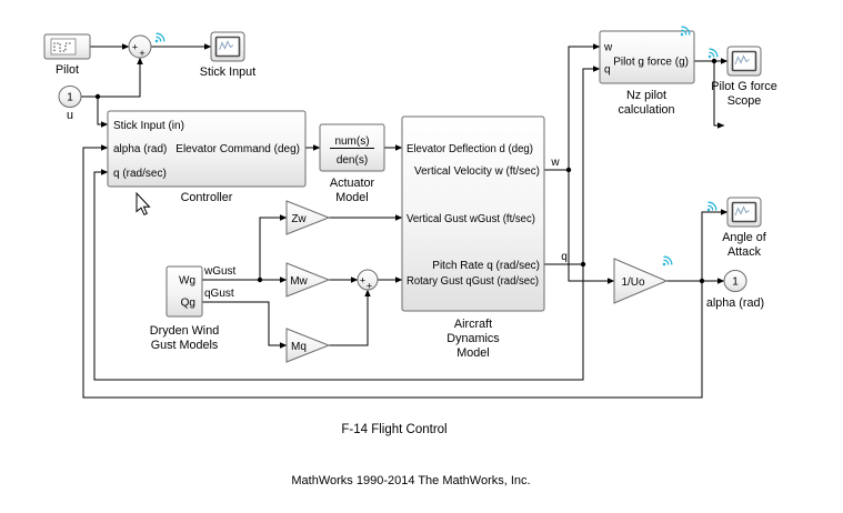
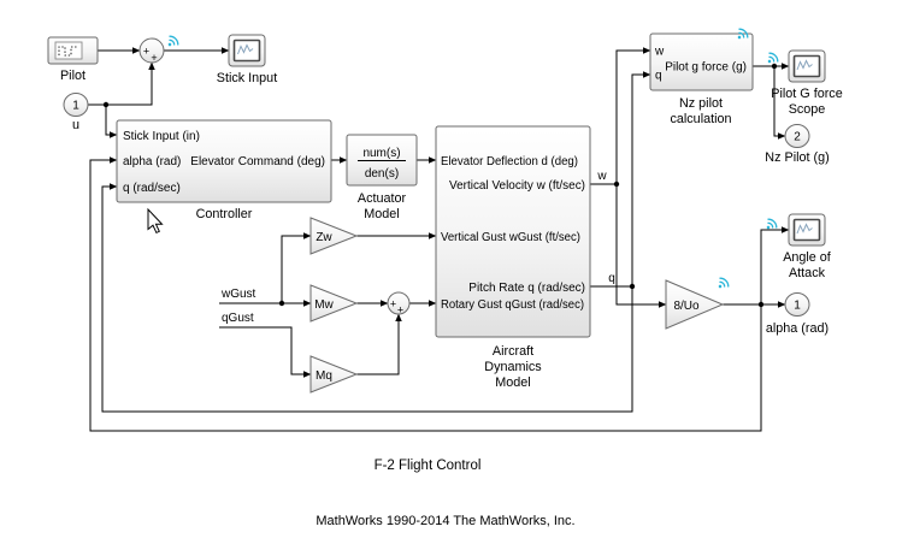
  w
  q
  wGust
  qGust
  Pilot
  +
  +
  Stick Input
  1
  u
  Stick Input (in)
  alpha (rad)
  q (rad/sec)
  Elevator Command (deg)
  Controller
  num(s)
  den(s)
  Actuator
  Model
  Elevator Deflection d (deg)
  Vertical Velocity w (ft/sec)
  Vertical Gust wGust (ft/sec)
  Pitch Rate q (rad/sec)
  Rotary Gust qGust (rad/sec)
  Aircraft
  Dynamics
  Model
  Zw
  Mw
  Mq
  +
  +
- Wg
- Qg
- Dryden Wind
- Gust Models
  w
  q
  Pilot g force (g)
  Nz pilot
  calculation
  Pilot G force
  Scope
+ 2
+ Nz Pilot (g)
  Angle of
  Attack
- 1/Uo
+ 8/Uo
  1
  alpha (rad)
- F-14 Flight Control
+ F-2 Flight Control
  MathWorks 1990-2014 The MathWorks, Inc.
